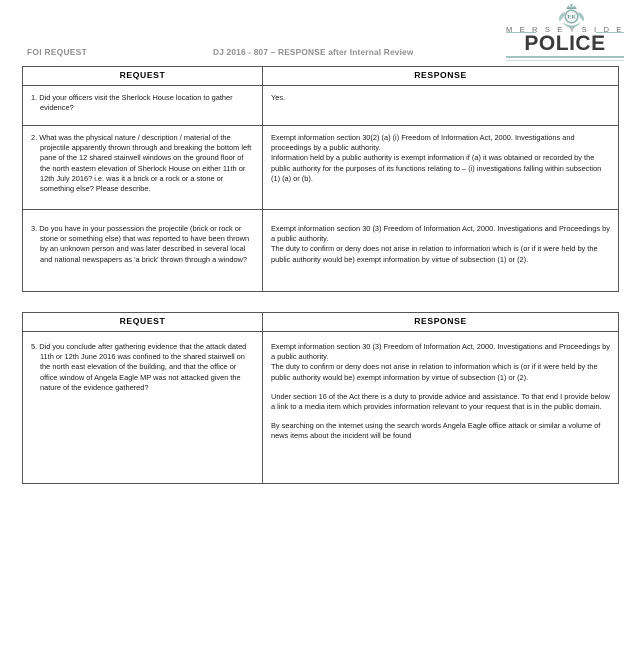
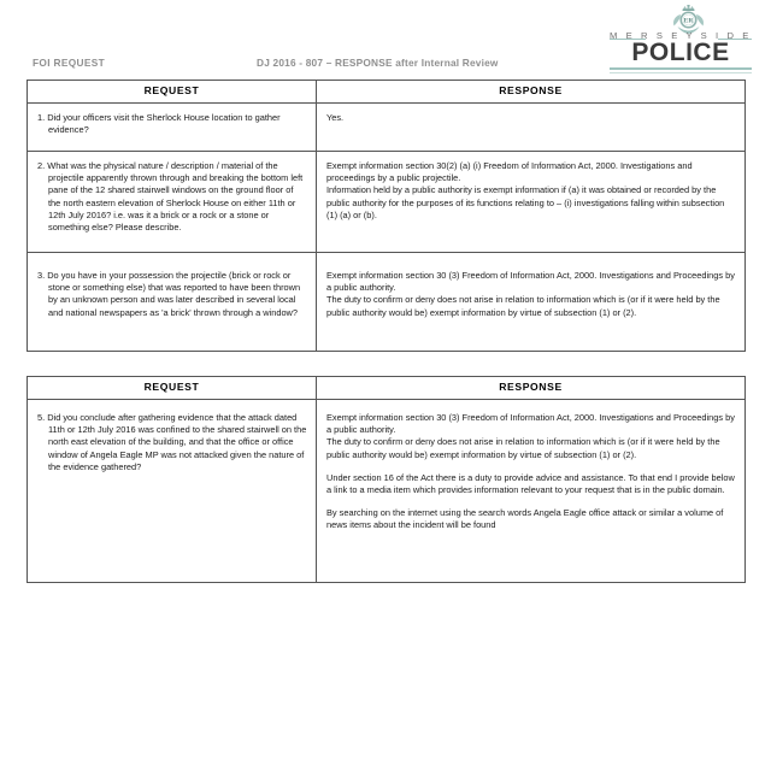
  FOI REQUEST
  DJ 2016 - 807 – RESPONSE after Internal Review
  M E R S E Y S I D E
  POLICE
  REQUEST	RESPONSE
  1. Did your officers visit the Sherlock House location to gather evidence?	Yes.
- 2. What was the physical nature / description / material of the projectile apparently thrown through and breaking the bottom left pane of the 12 shared stairwell windows on the ground floor of the north eastern elevation of Sherlock House on either 11th or 12th July 2016? i.e. was it a brick or a rock or a stone or something else? Please describe.	Exempt information section 30(2) (a) (i) Freedom of Information Act, 2000. Investigations and proceedings by a public authority. Information held by a public authority is exempt information if (a) it was obtained or recorded by the public authority for the purposes of its functions relating to – (i) investigations falling within subsection (1) (a) or (b).
+ 2. What was the physical nature / description / material of the projectile apparently thrown through and breaking the bottom left pane of the 12 shared stairwell windows on the ground floor of the north eastern elevation of Sherlock House on either 11th or 12th July 2016? i.e. was it a brick or a rock or a stone or something else? Please describe.	Exempt information section 30(2) (a) (i) Freedom of Information Act, 2000. Investigations and proceedings by a public projectile. Information held by a public authority is exempt information if (a) it was obtained or recorded by the public authority for the purposes of its functions relating to – (i) investigations falling within subsection (1) (a) or (b).
  3. Do you have in your possession the projectile (brick or rock or stone or something else) that was reported to have been thrown by an unknown person and was later described in several local and national newspapers as 'a brick' thrown through a window?	Exempt information section 30 (3) Freedom of Information Act, 2000. Investigations and Proceedings by a public authority. The duty to confirm or deny does not arise in relation to information which is (or if it were held by the public authority would be) exempt information by virtue of subsection (1) or (2).
  REQUEST	RESPONSE
- 5. Did you conclude after gathering evidence that the attack dated 11th or 12th June 2016 was confined to the shared stairwell on the north east elevation of the building, and that the office or office window of Angela Eagle MP was not attacked given the nature of the evidence gathered?	Exempt information section 30 (3) Freedom of Information Act, 2000. Investigations and Proceedings by a public authority. The duty to confirm or deny does not arise in relation to information which is (or if it were held by the public authority would be) exempt information by virtue of subsection (1) or (2). Under section 16 of the Act there is a duty to provide advice and assistance. To that end I provide below a link to a media item which provides information relevant to your request that is in the public domain. By searching on the internet using the search words Angela Eagle office attack or similar a volume of news items about the incident will be found
+ 5. Did you conclude after gathering evidence that the attack dated 11th or 12th July 2016 was confined to the shared stairwell on the north east elevation of the building, and that the office or office window of Angela Eagle MP was not attacked given the nature of the evidence gathered?	Exempt information section 30 (3) Freedom of Information Act, 2000. Investigations and Proceedings by a public authority. The duty to confirm or deny does not arise in relation to information which is (or if it were held by the public authority would be) exempt information by virtue of subsection (1) or (2). Under section 16 of the Act there is a duty to provide advice and assistance. To that end I provide below a link to a media item which provides information relevant to your request that is in the public domain. By searching on the internet using the search words Angela Eagle office attack or similar a volume of news items about the incident will be found
